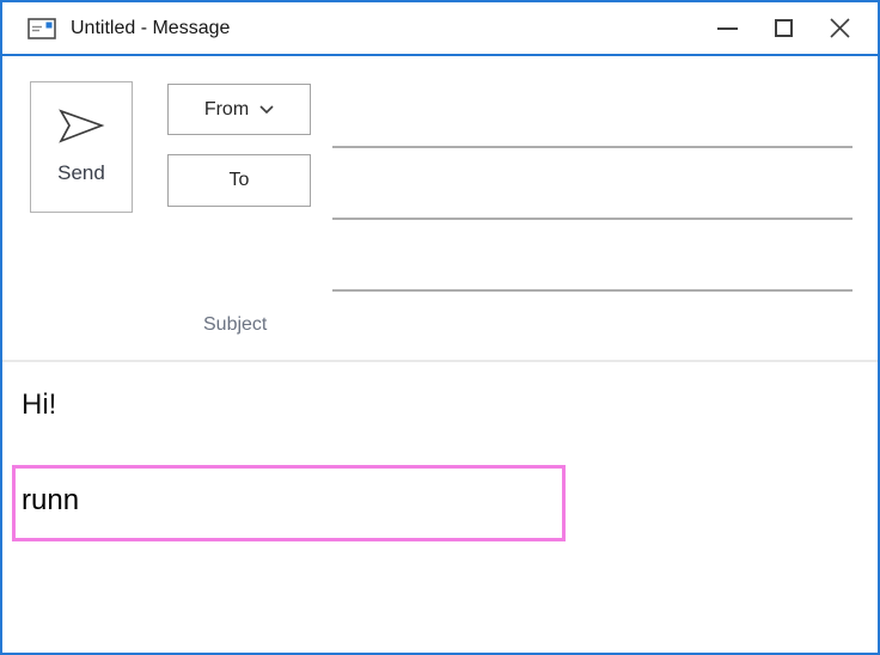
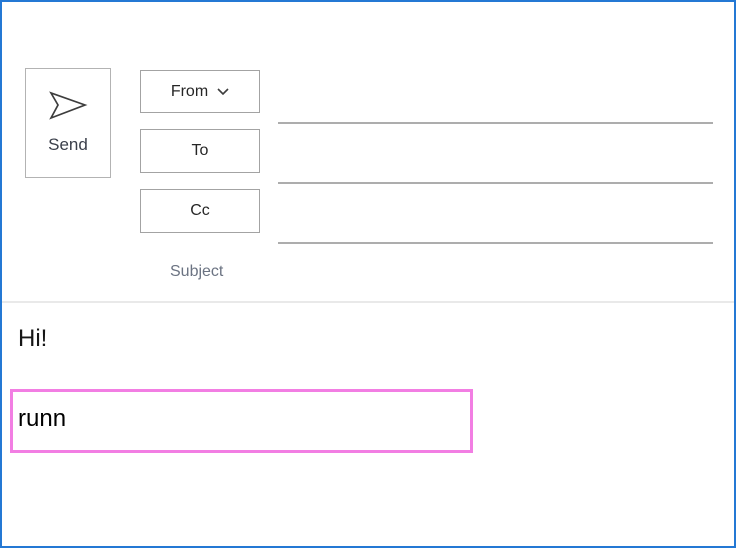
- Untitled - Message
  Send
  From
  To
+ Cc
  Subject
  Hi!
  runn
